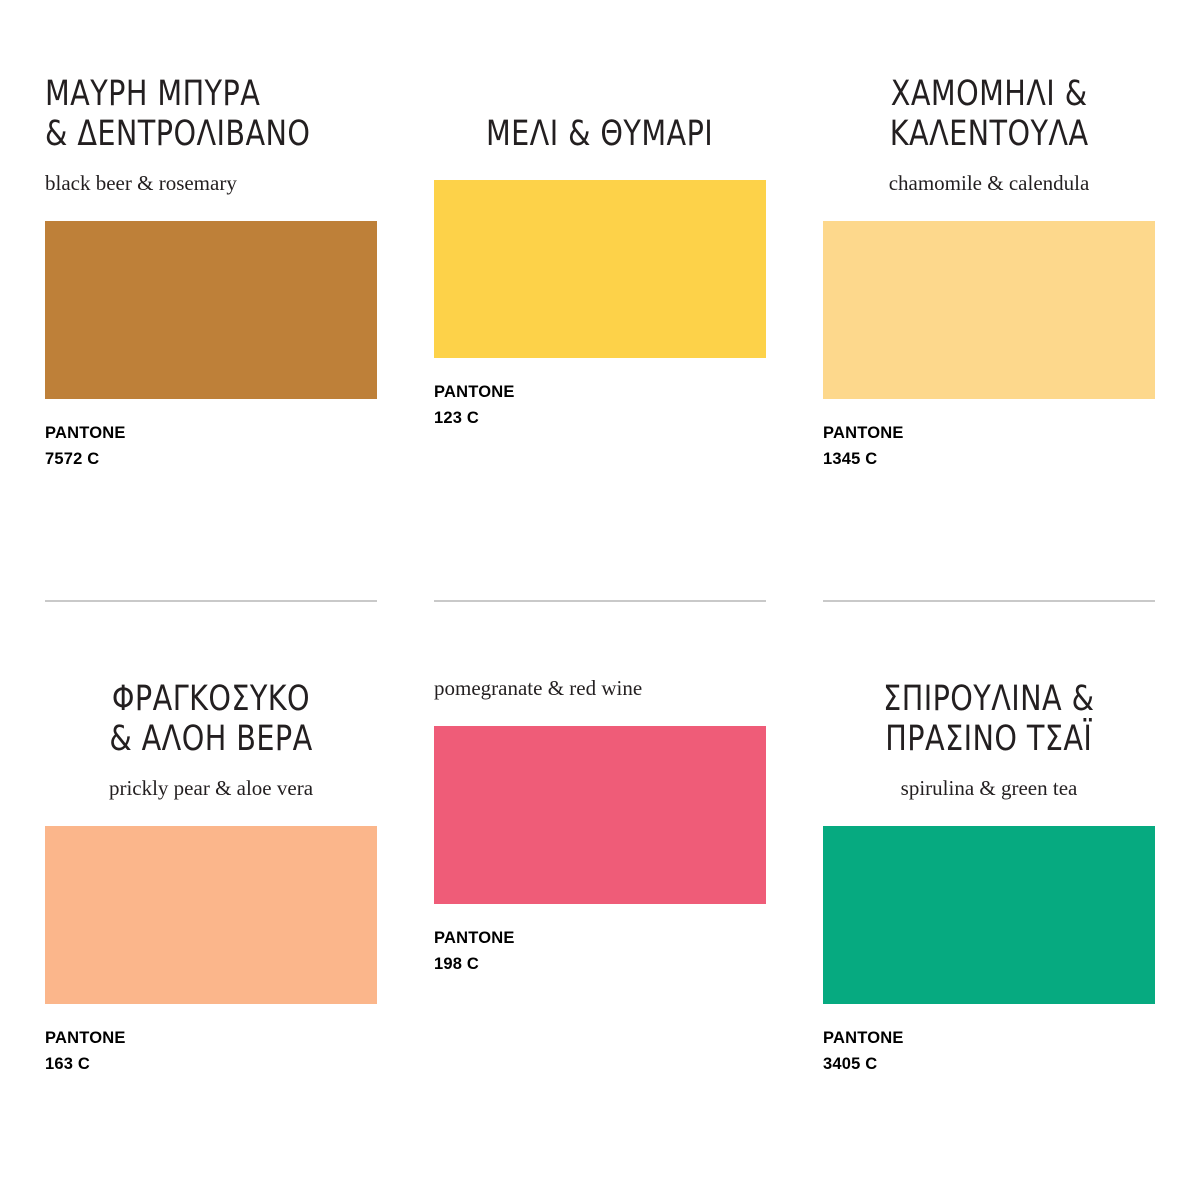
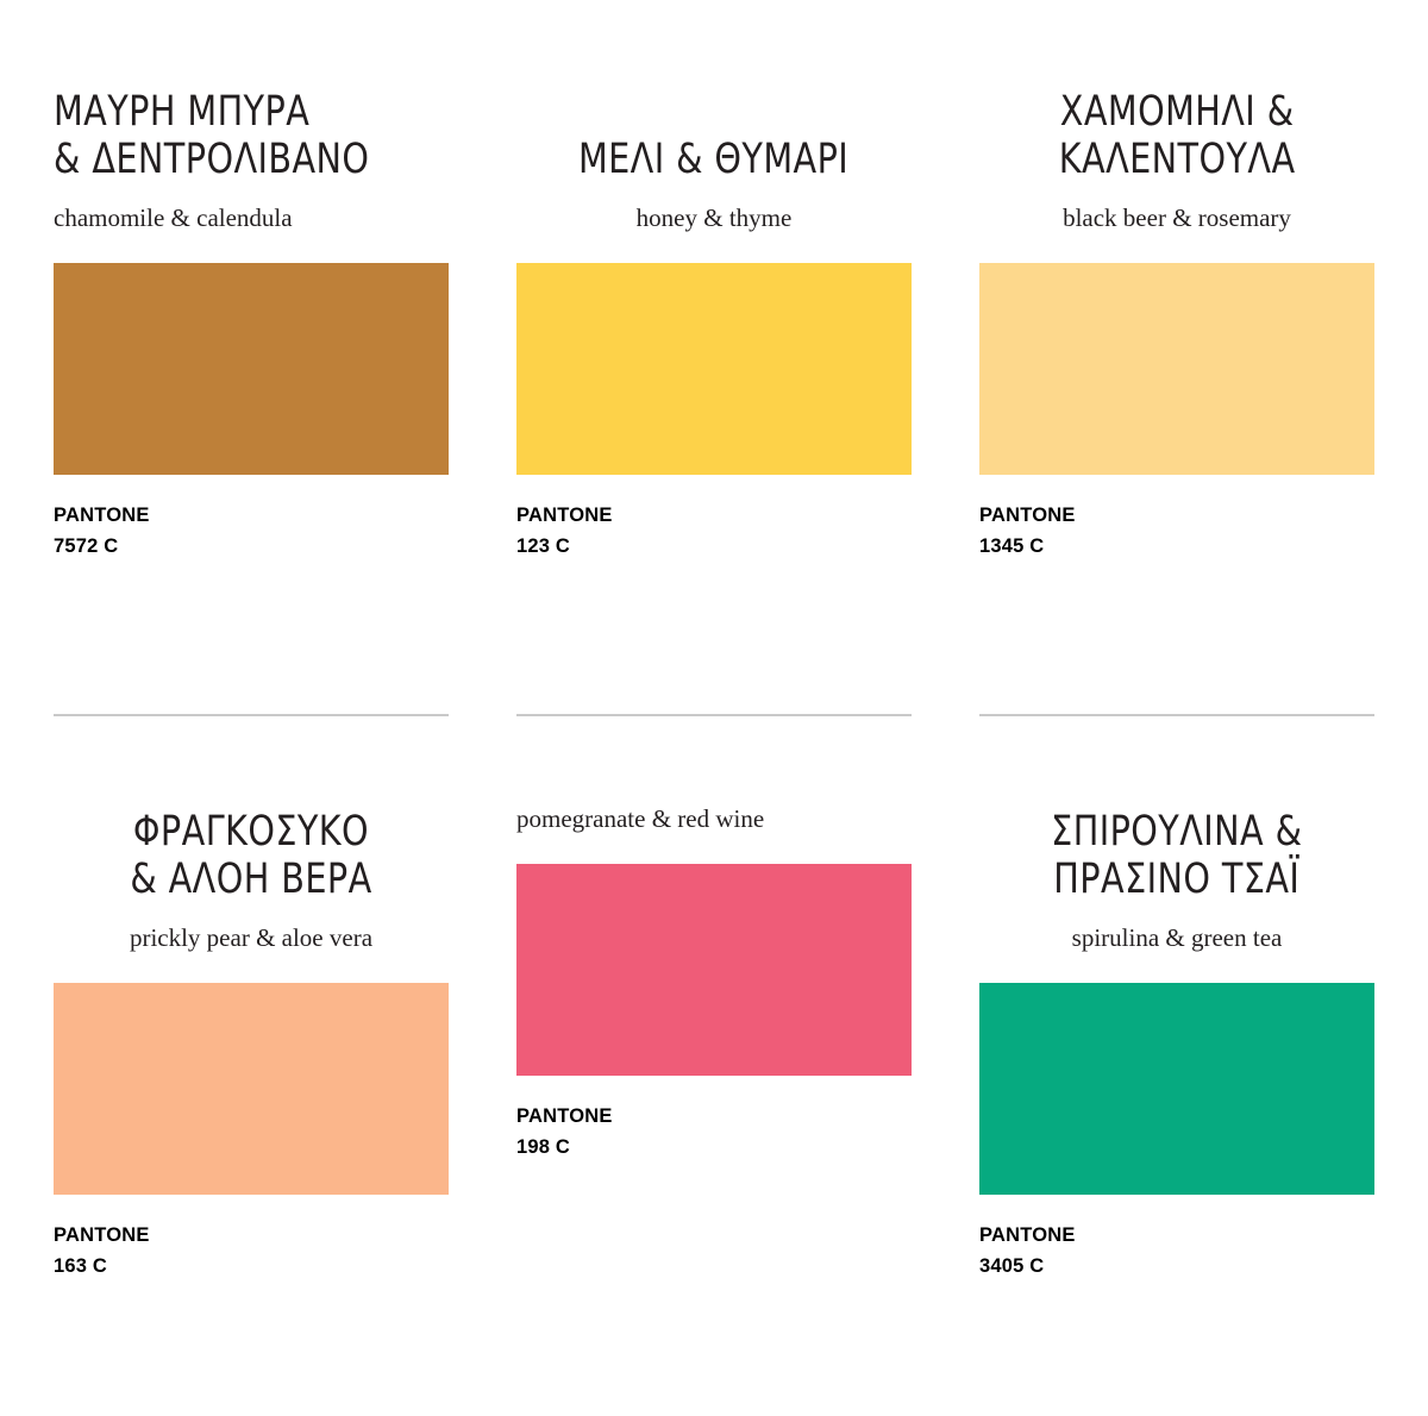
  ΜΑΥΡΗ ΜΠΥΡΑ
  & ΔΕΝΤΡΟΛΙΒΑΝΟ
- black beer & rosemary
+ chamomile & calendula
  PANTONE
  7572 C
  ΜΕΛΙ & ΘΥΜΑΡΙ
+ honey & thyme
  PANTONE
  123 C
  ΧΑΜΟΜΗΛΙ &
  ΚΑΛΕΝΤΟΥΛΑ
- chamomile & calendula
+ black beer & rosemary
  PANTONE
  1345 C
  ΦΡΑΓΚΟΣΥΚΟ
  & ΑΛΟΗ ΒΕΡΑ
  prickly pear & aloe vera
  PANTONE
  163 C
  pomegranate & red wine
  PANTONE
  198 C
  ΣΠΙΡΟΥΛΙΝΑ &
  ΠΡΑΣΙΝΟ ΤΣΑΪ
  spirulina & green tea
  PANTONE
  3405 C
